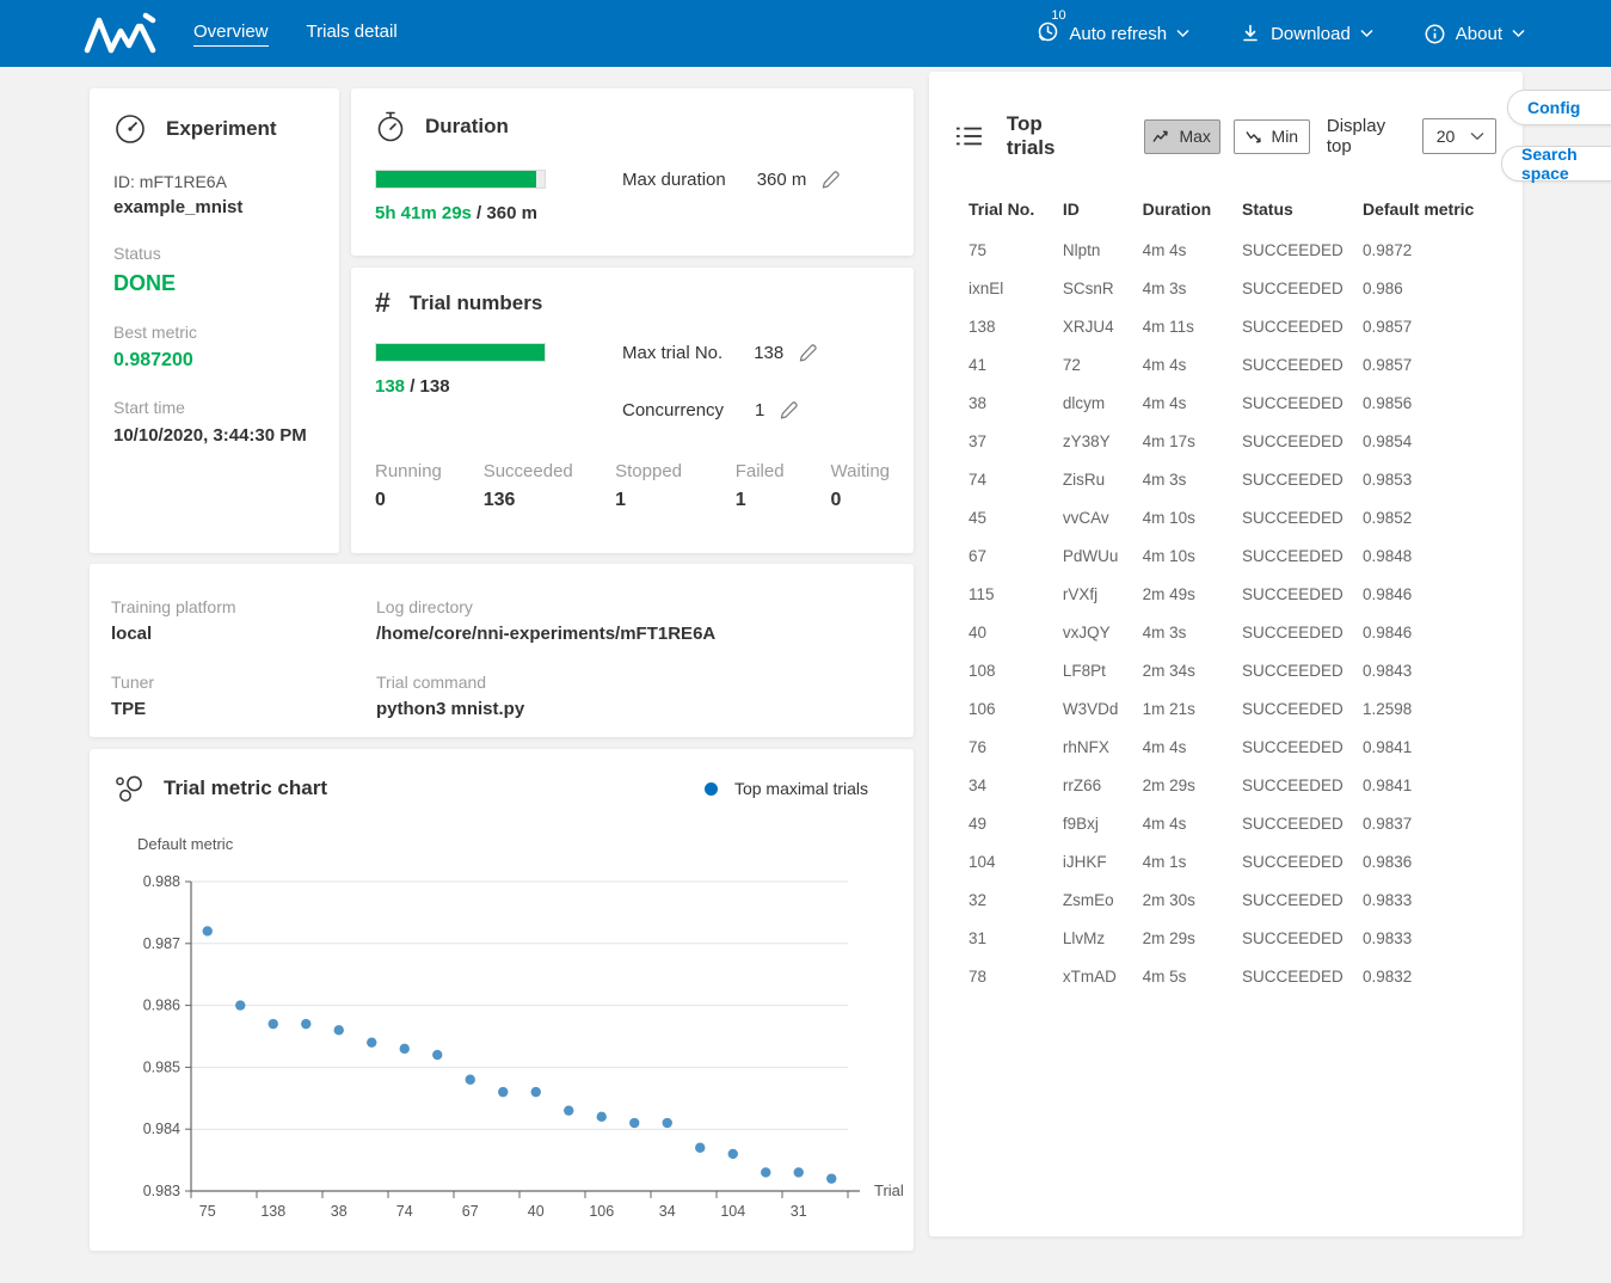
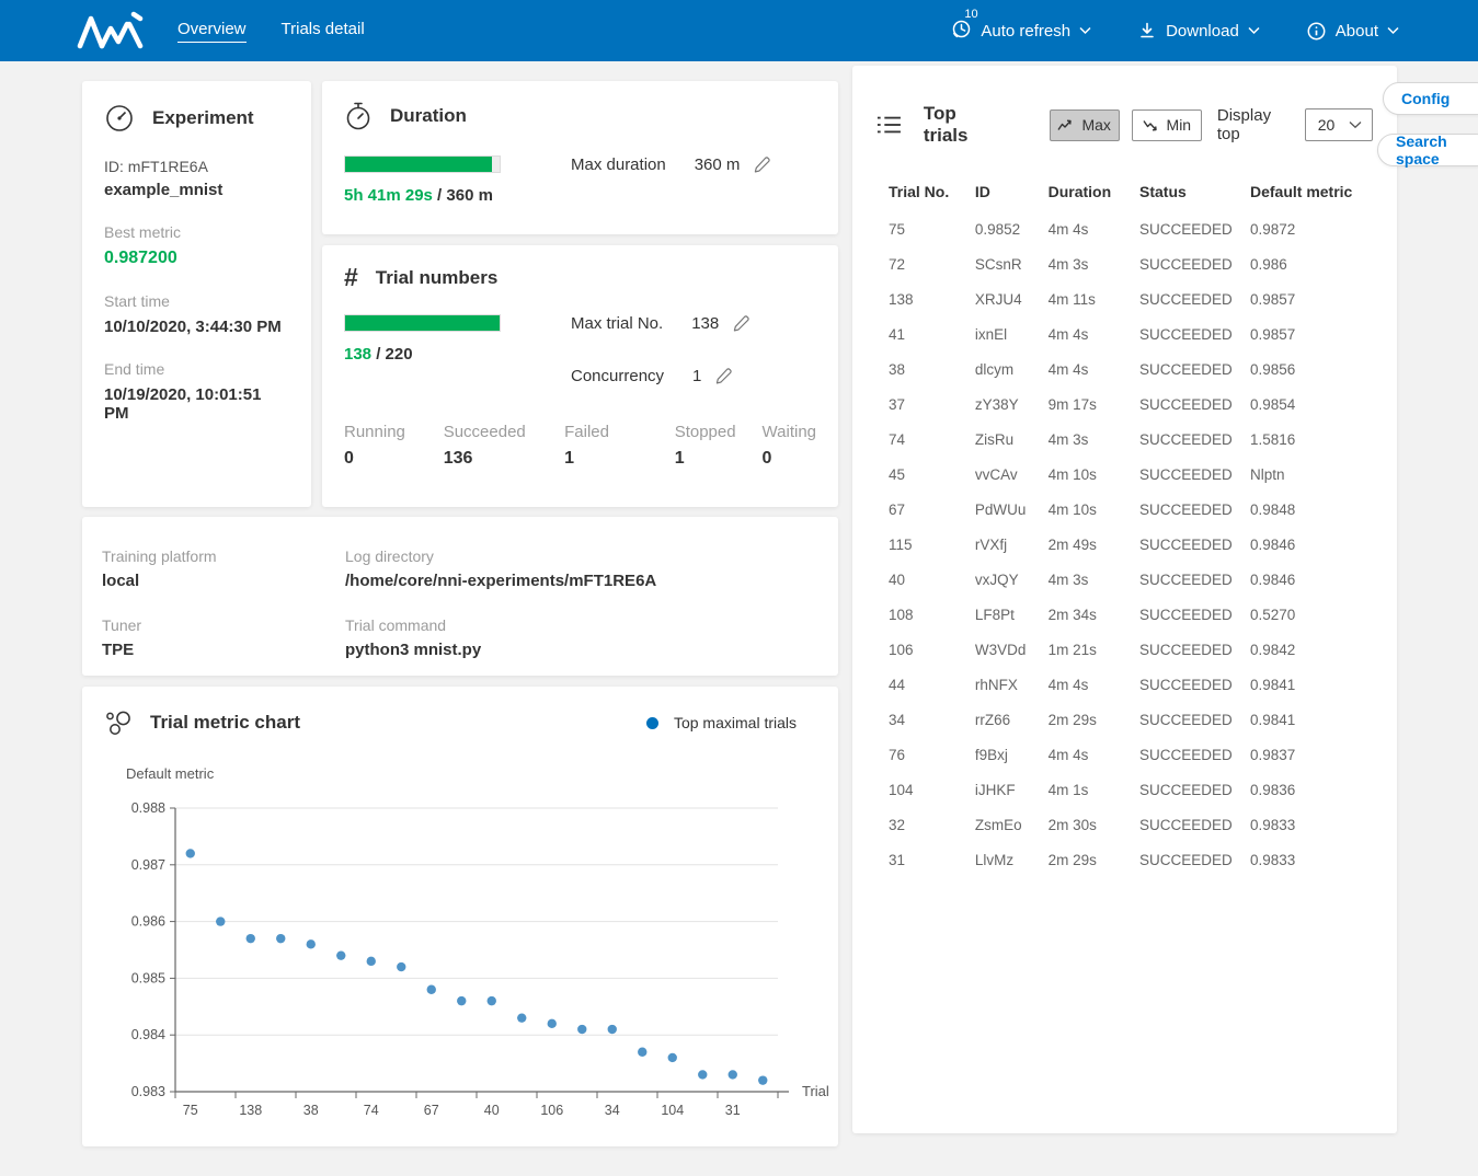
  Overview
  Trials detail
  10
  Auto refresh
  Download
  About
  Experiment
  ID: mFT1RE6A
  example_mnist
- Status
- DONE
  Best metric
  0.987200
  Start time
  10/10/2020, 3:44:30 PM
+ End time
+ 10/19/2020, 10:01:51 PM
  Duration
  5h 41m 29s / 360 m
  Max duration
  360 m
  #
  Trial numbers
- 138 / 138
+ 138 / 220
  Max trial No.
  138
  Concurrency
  1
  Running
  0
  Succeeded
  136
- Stopped
+ Failed
  1
- Failed
+ Stopped
  1
  Waiting
  0
  Training platform
  local
  Tuner
  TPE
  Log directory
  /home/core/nni-experiments/mFT1RE6A
  Trial command
  python3 mnist.py
  Trial metric chart
  Top maximal trials
  Default metric
  0.988
  0.987
  0.986
  0.985
  0.984
  0.983
  75
  138
  38
  74
  67
  40
  106
  34
  104
  31
  Trial
  Top trials
  Max
  Min
  Display top
  20
  Trial No.	ID	Duration	Status	Default metric
- 75	Nlptn	4m 4s	SUCCEEDED	0.9872
+ 75	0.9852	4m 4s	SUCCEEDED	0.9872
- ixnEl	SCsnR	4m 3s	SUCCEEDED	0.986
+ 72	SCsnR	4m 3s	SUCCEEDED	0.986
  138	XRJU4	4m 11s	SUCCEEDED	0.9857
- 41	72	4m 4s	SUCCEEDED	0.9857
+ 41	ixnEl	4m 4s	SUCCEEDED	0.9857
  38	dlcym	4m 4s	SUCCEEDED	0.9856
- 37	zY38Y	4m 17s	SUCCEEDED	0.9854
+ 37	zY38Y	9m 17s	SUCCEEDED	0.9854
- 74	ZisRu	4m 3s	SUCCEEDED	0.9853
+ 74	ZisRu	4m 3s	SUCCEEDED	1.5816
- 45	vvCAv	4m 10s	SUCCEEDED	0.9852
+ 45	vvCAv	4m 10s	SUCCEEDED	Nlptn
  67	PdWUu	4m 10s	SUCCEEDED	0.9848
  115	rVXfj	2m 49s	SUCCEEDED	0.9846
  40	vxJQY	4m 3s	SUCCEEDED	0.9846
- 108	LF8Pt	2m 34s	SUCCEEDED	0.9843
+ 108	LF8Pt	2m 34s	SUCCEEDED	0.5270
- 106	W3VDd	1m 21s	SUCCEEDED	1.2598
+ 106	W3VDd	1m 21s	SUCCEEDED	0.9842
- 76	rhNFX	4m 4s	SUCCEEDED	0.9841
+ 44	rhNFX	4m 4s	SUCCEEDED	0.9841
  34	rrZ66	2m 29s	SUCCEEDED	0.9841
- 49	f9Bxj	4m 4s	SUCCEEDED	0.9837
+ 76	f9Bxj	4m 4s	SUCCEEDED	0.9837
  104	iJHKF	4m 1s	SUCCEEDED	0.9836
  32	ZsmEo	2m 30s	SUCCEEDED	0.9833
  31	LlvMz	2m 29s	SUCCEEDED	0.9833
- 78	xTmAD	4m 5s	SUCCEEDED	0.9832
  Config
  Search space
